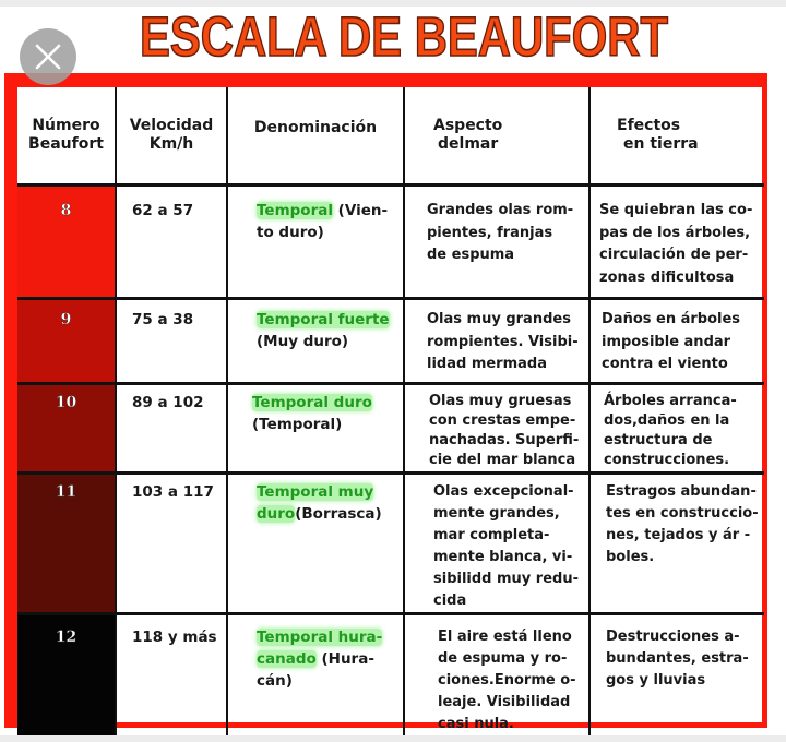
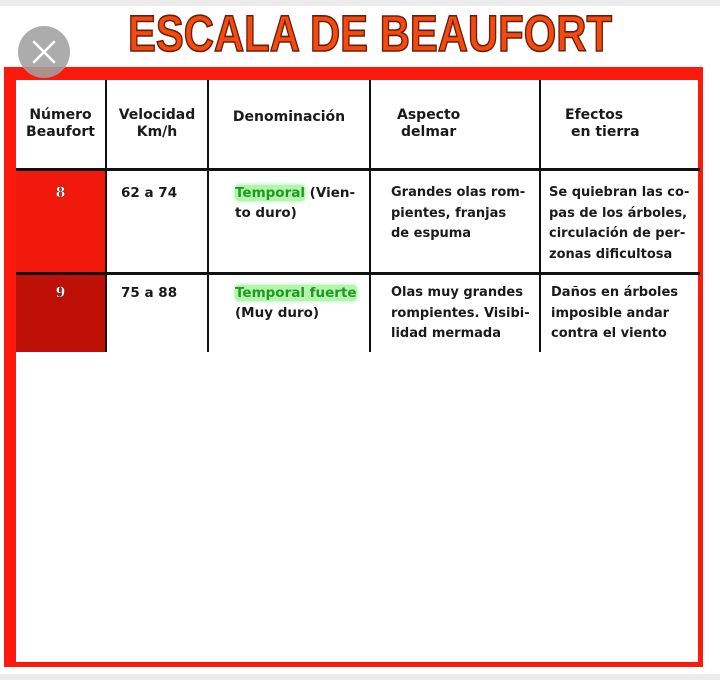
  ESCALA DE BEAUFORT
  Número Beaufort	Velocidad Km/h	Denominación	Aspecto delmar	Efectos en tierra
- 8	62 a 57	Temporal (Vien-to duro)	Grandes olas rom- pientes, franjas de espuma	Se quiebran las co- pas de los árboles, circulación de per- zonas dificultosa
+ 8	62 a 74	Temporal (Vien-to duro)	Grandes olas rom- pientes, franjas de espuma	Se quiebran las co- pas de los árboles, circulación de per- zonas dificultosa
- 9	75 a 38	Temporal fuerte(Muy duro)	Olas muy grandes rompientes. Visibi- lidad mermada	Daños en árboles imposible andar contra el viento
+ 9	75 a 88	Temporal fuerte(Muy duro)	Olas muy grandes rompientes. Visibi- lidad mermada	Daños en árboles imposible andar contra el viento
- 10	89 a 102	Temporal duro(Temporal)	Olas muy gruesas con crestas empe- nachadas. Superfi- cie del mar blanca	Árboles arranca- dos,daños en la estructura de construcciones.
- 11	103 a 117	Temporal muyduro(Borrasca)	Olas excepcional- mente grandes, mar completa- mente blanca, vi- sibilidd muy redu- cida	Estragos abundan- tes en construccio- nes, tejados y ár - boles.
- 12	118 y más	Temporal hura-canado (Hura-cán)	El aire está lleno de espuma y ro- ciones.Enorme o- leaje. Visibilidad casi nula.	Destrucciones a- bundantes, estra- gos y lluvias
